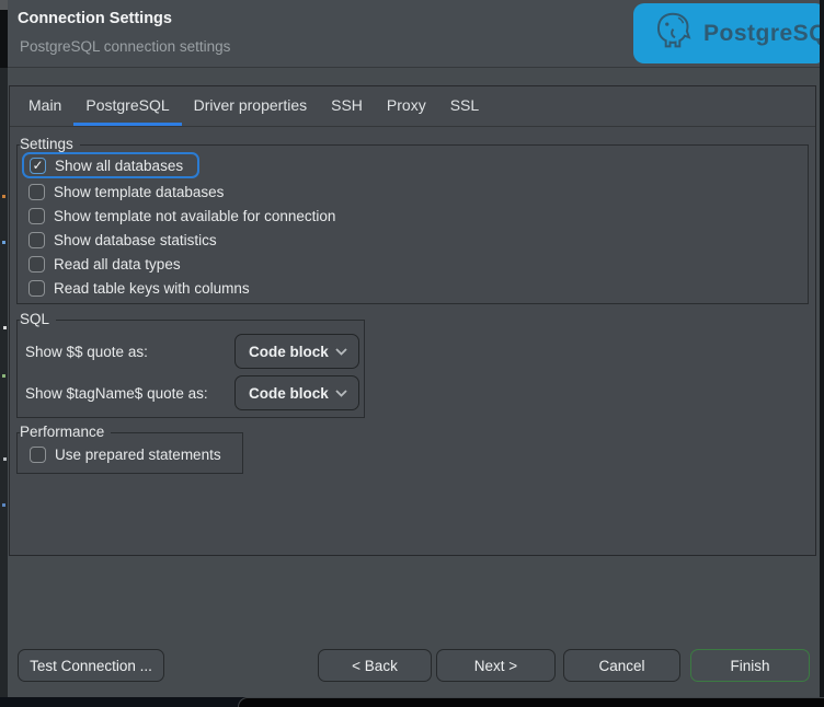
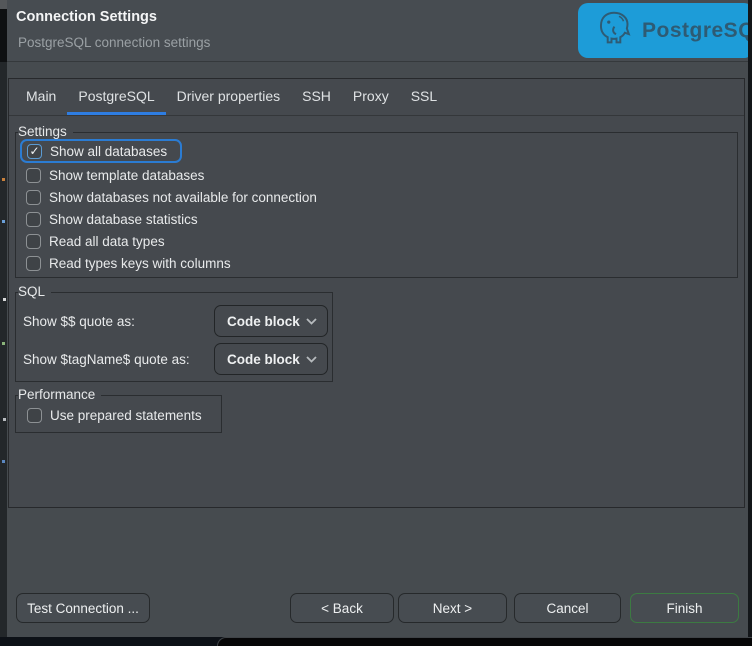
  Connection Settings
  PostgreSQL connection settings
  PostgreSQ
  Main
  PostgreSQL
  Driver properties
  SSH
  Proxy
  SSL
  Settings
  ✓
  Show all databases
  Show template databases
- Show template not available for connection
+ Show databases not available for connection
  Show database statistics
  Read all data types
- Read table keys with columns
+ Read types keys with columns
  SQL
  Show $$ quote as:
  Code block
  Show $tagName$ quote as:
  Code block
  Performance
  Use prepared statements
  Test Connection ...
  < Back
  Next >
  Cancel
  Finish
